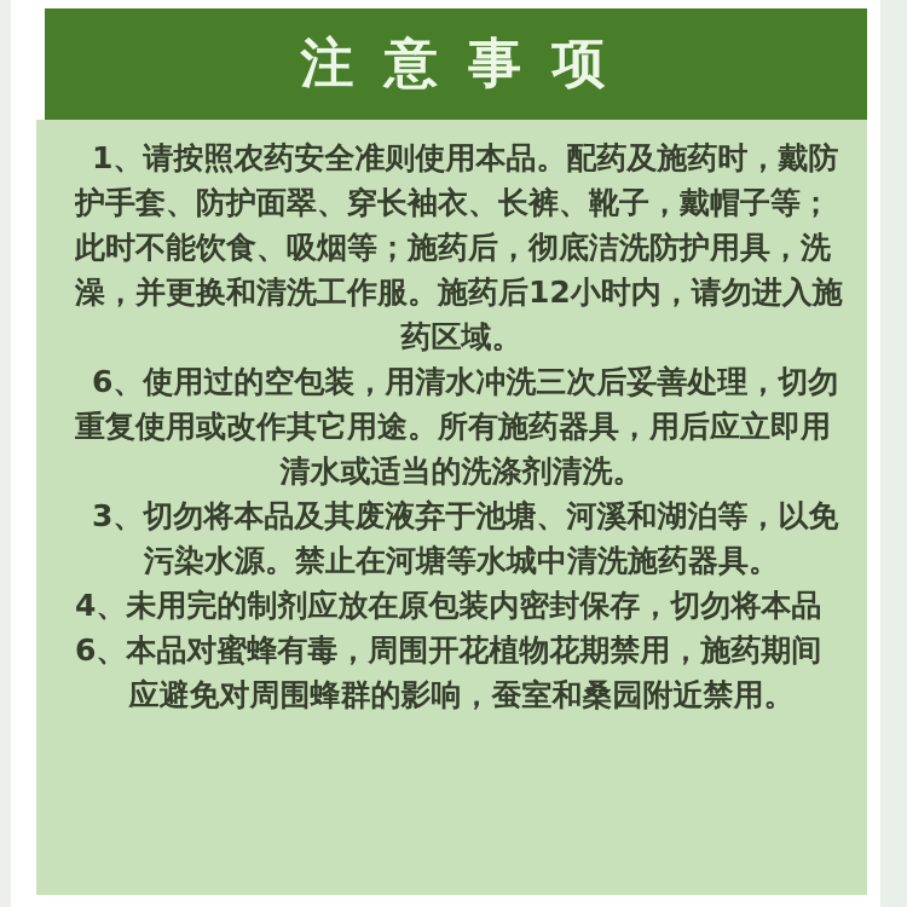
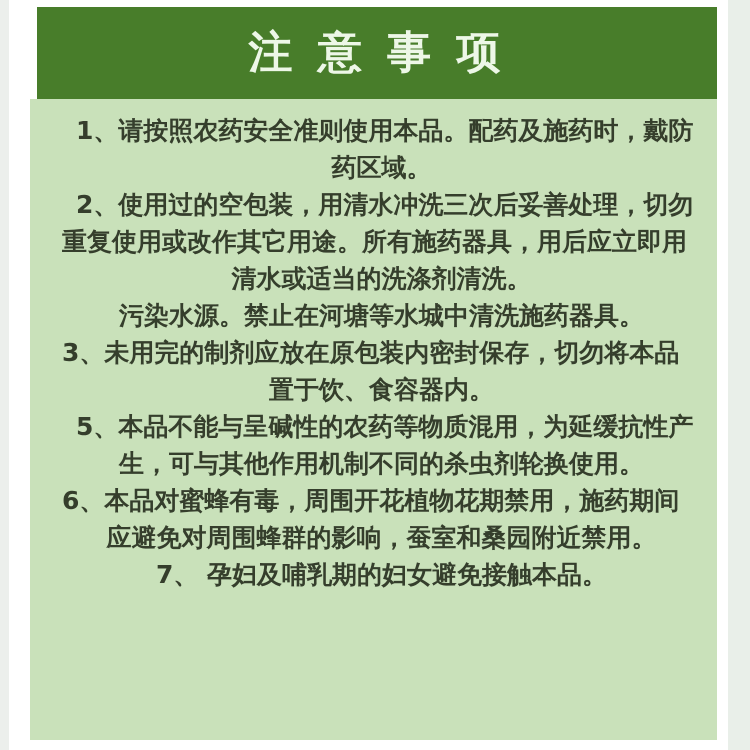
  注 意 事 项
  1、请按照农药安全准则使用本品。配药及施药时，戴防
- 护手套、防护面翠、穿长袖衣、长裤、靴子，戴帽子等；
- 此时不能饮食、吸烟等；施药后，彻底洁洗防护用具，洗
- 澡，并更换和清洗工作服。施药后12小时内，请勿进入施
  药区域。
- 6、使用过的空包装，用清水冲洗三次后妥善处理，切勿
+ 2、使用过的空包装，用清水冲洗三次后妥善处理，切勿
  重复使用或改作其它用途。所有施药器具，用后应立即用
  清水或适当的洗涤剂清洗。
- 3、切勿将本品及其废液弃于池塘、河溪和湖泊等，以免
  污染水源。禁止在河塘等水城中清洗施药器具。
- 4、未用完的制剂应放在原包装内密封保存，切勿将本品
+ 3、未用完的制剂应放在原包装内密封保存，切勿将本品
+ 置于饮、食容器内。
+ 5、本品不能与呈碱性的农药等物质混用，为延缓抗性产
+ 生，可与其他作用机制不同的杀虫剂轮换使用。
  6、本品对蜜蜂有毒，周围开花植物花期禁用，施药期间
  应避免对周围蜂群的影响，蚕室和桑园附近禁用。
+ 7、 孕妇及哺乳期的妇女避免接触本品。
